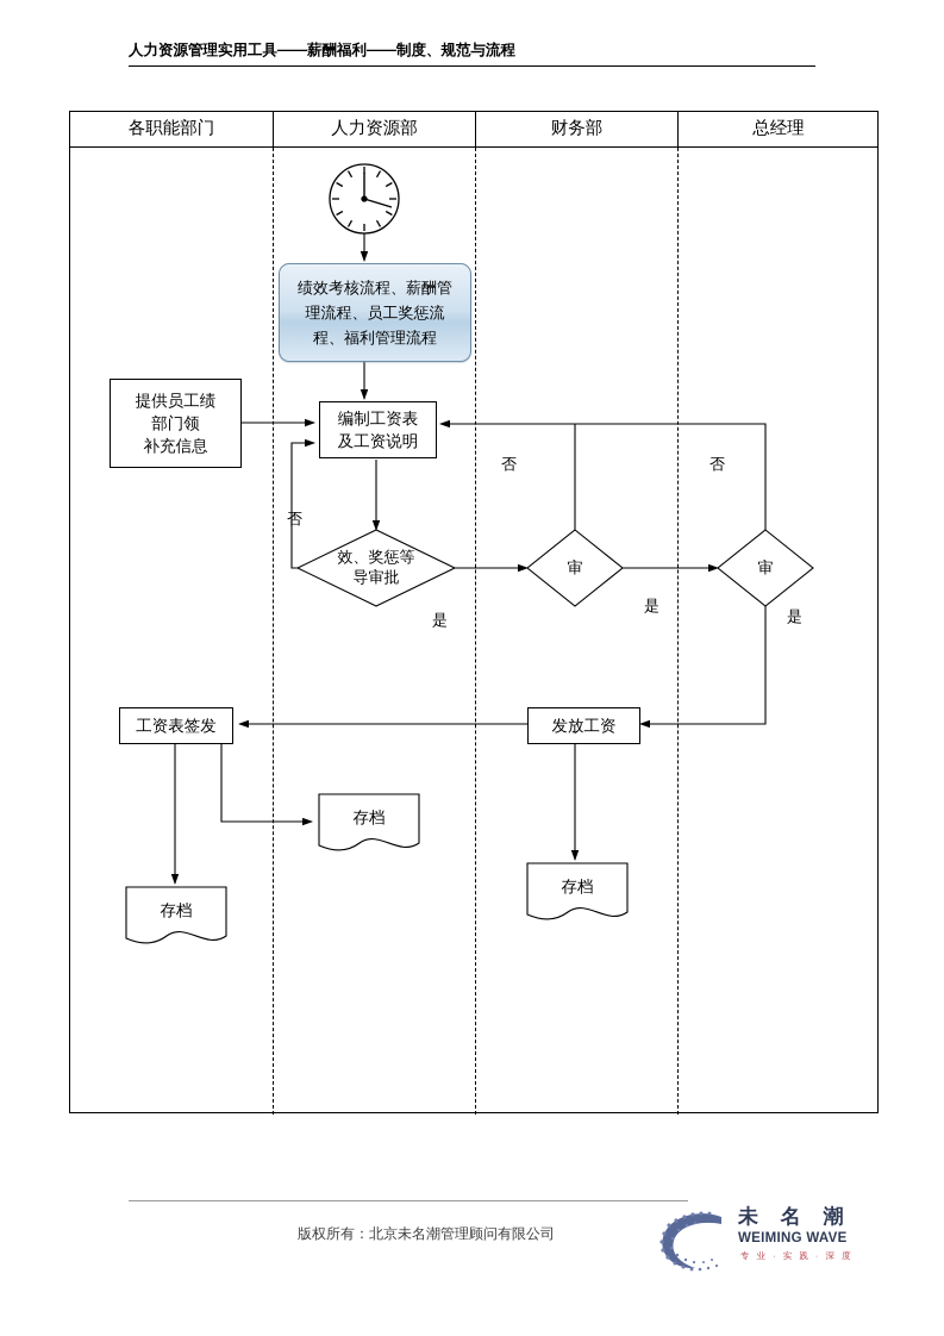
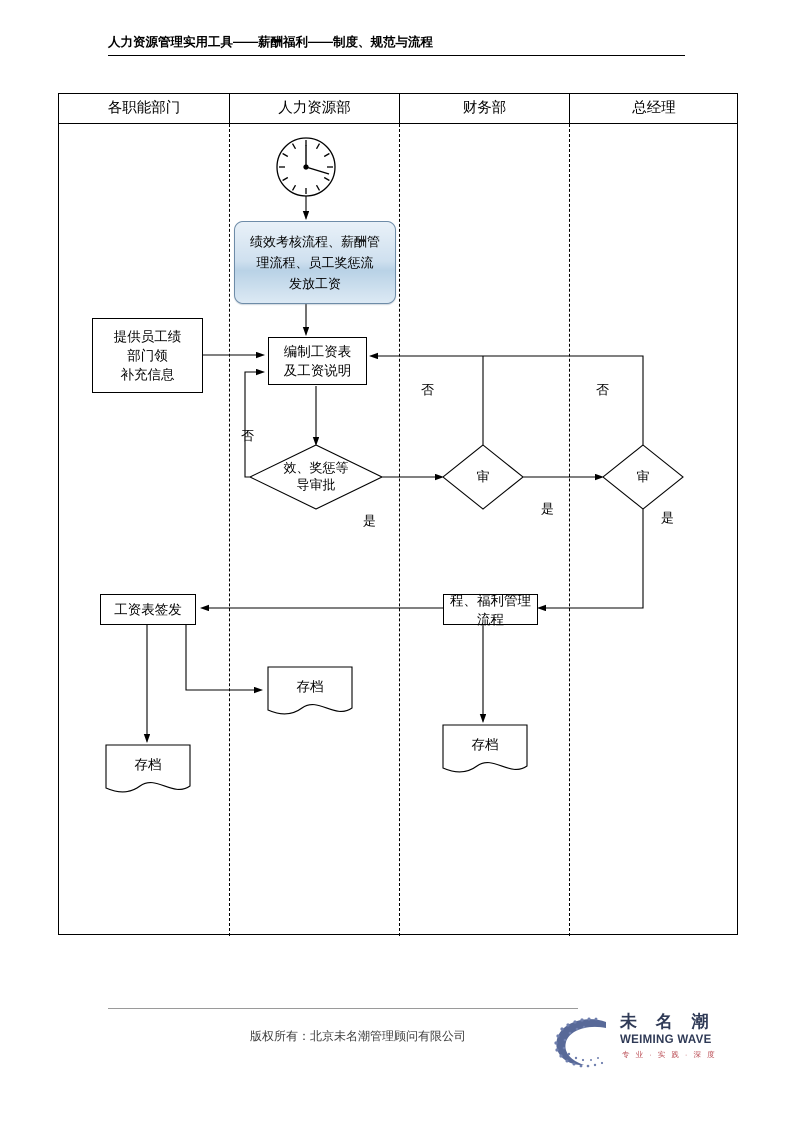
  人力资源管理实用工具——薪酬福利——制度、规范与流程
  各职能部门
  人力资源部
  财务部
  总经理
  绩效考核流程、薪酬管
  理流程、员工奖惩流
- 程、福利管理流程
+ 发放工资
  提供员工绩
  部门领
  补充信息
  编制工资表
  及工资说明
  效、奖惩等
  导审批
  审
  审
  否
  是
  否
  是
  否
  是
  工资表签发
- 发放工资
+ 程、福利管理流程
  存档
  存档
  存档
  版权所有：北京未名潮管理顾问有限公司
  未 名 潮
  WEIMING WAVE
  专 业 · 实 践 · 深 度
